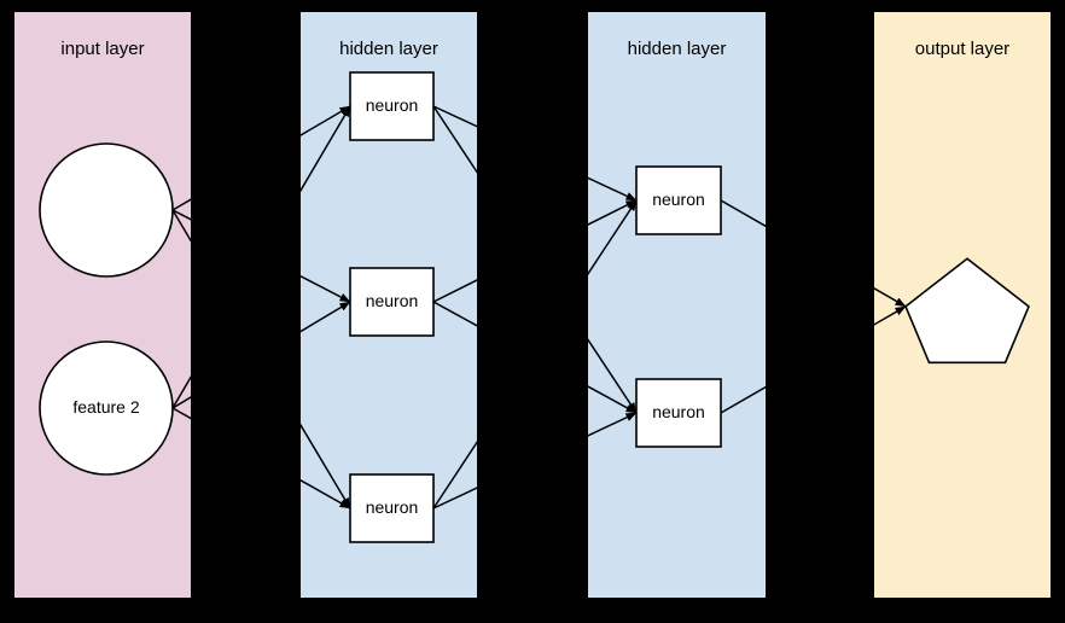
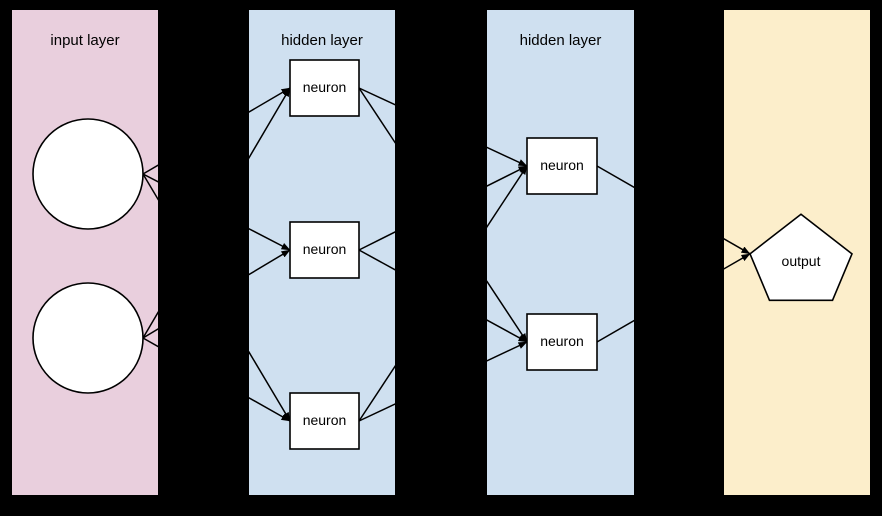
  input layer
  hidden layer
  hidden layer
- output layer
- feature 2
  neuron
  neuron
  neuron
  neuron
  neuron
+ output
